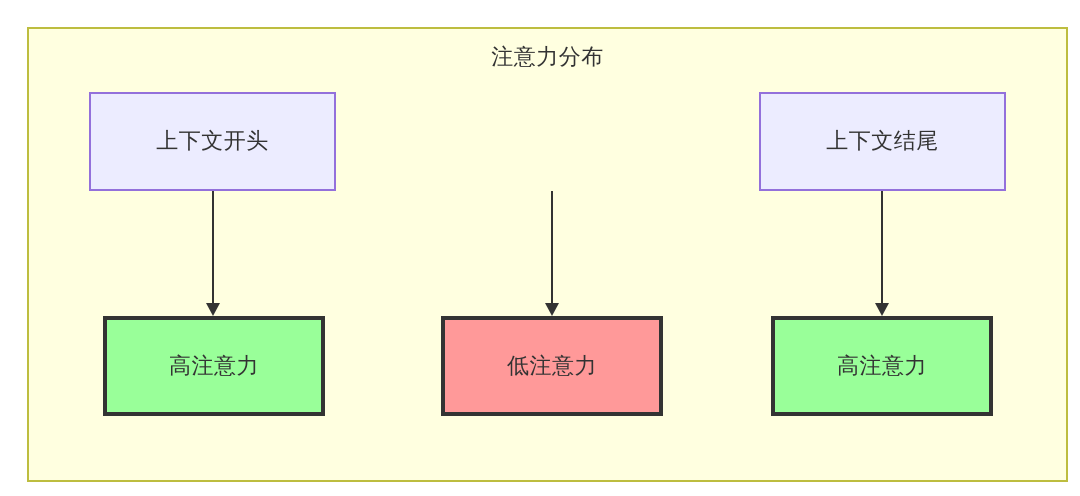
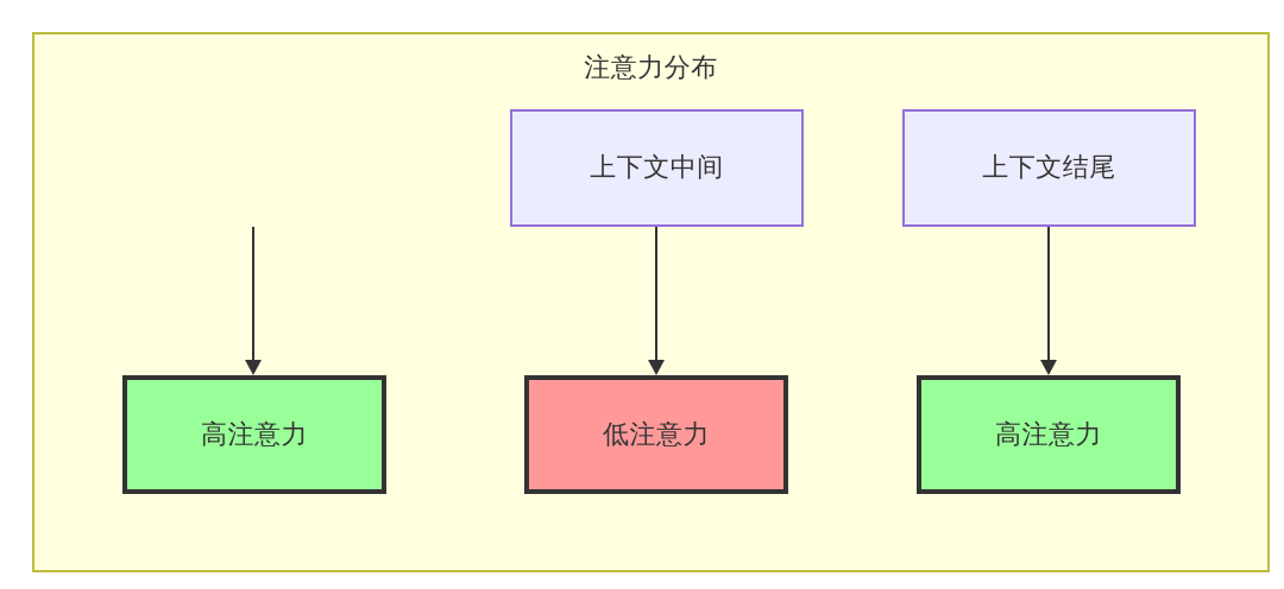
  注意力分布
- 上下文开头
  高注意力
+ 上下文中间
  低注意力
  上下文结尾
  高注意力
